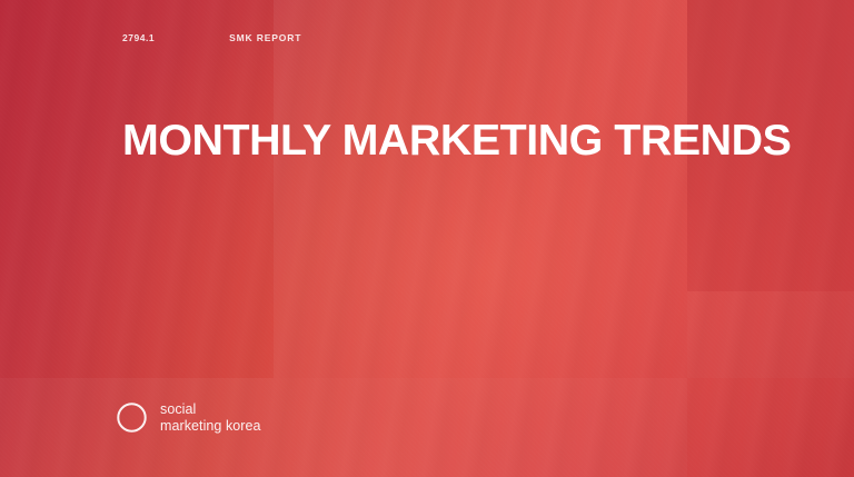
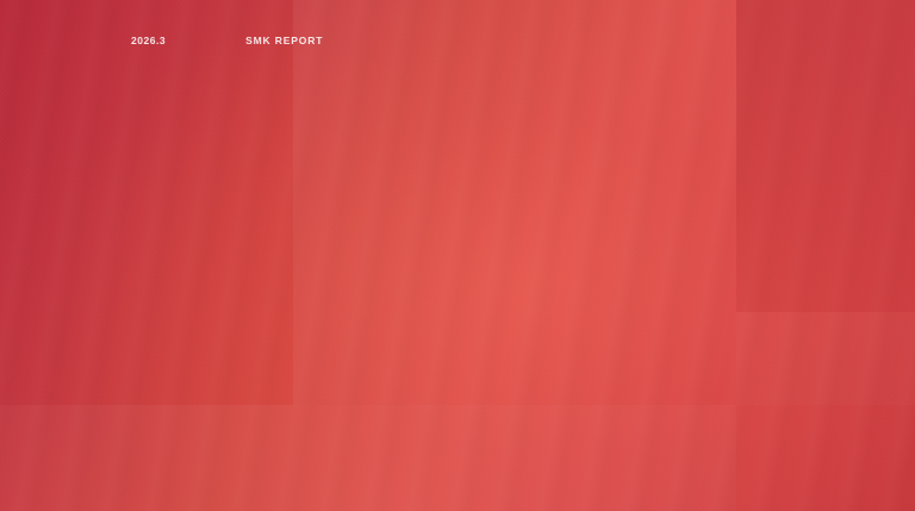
- 2794.1
+ 2026.3
  SMK REPORT
- MONTHLY MARKETING TRENDS
- social
- marketing korea
